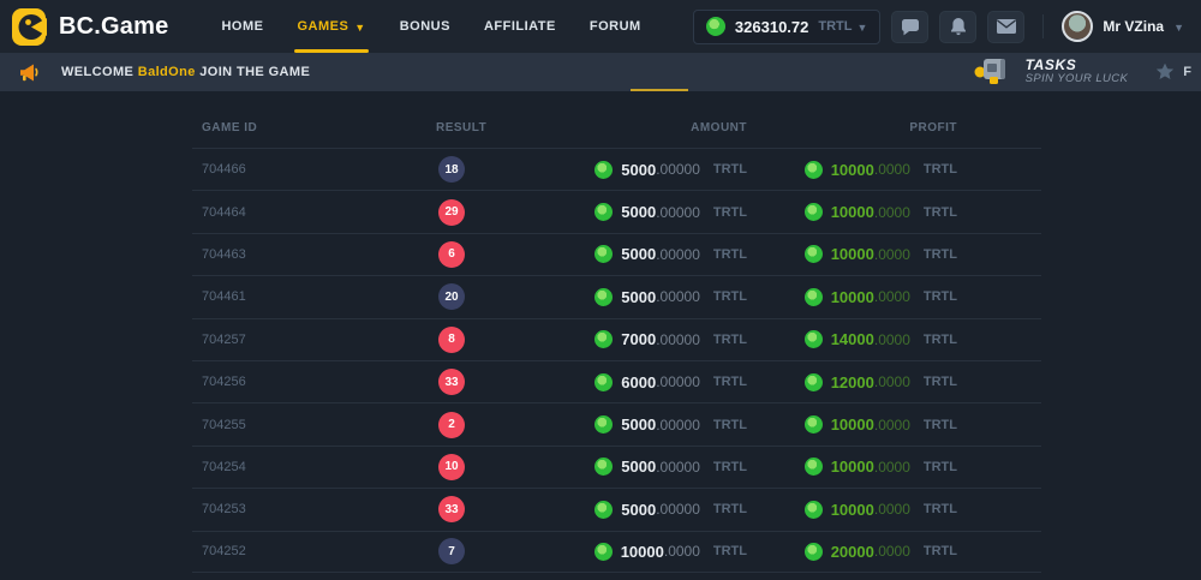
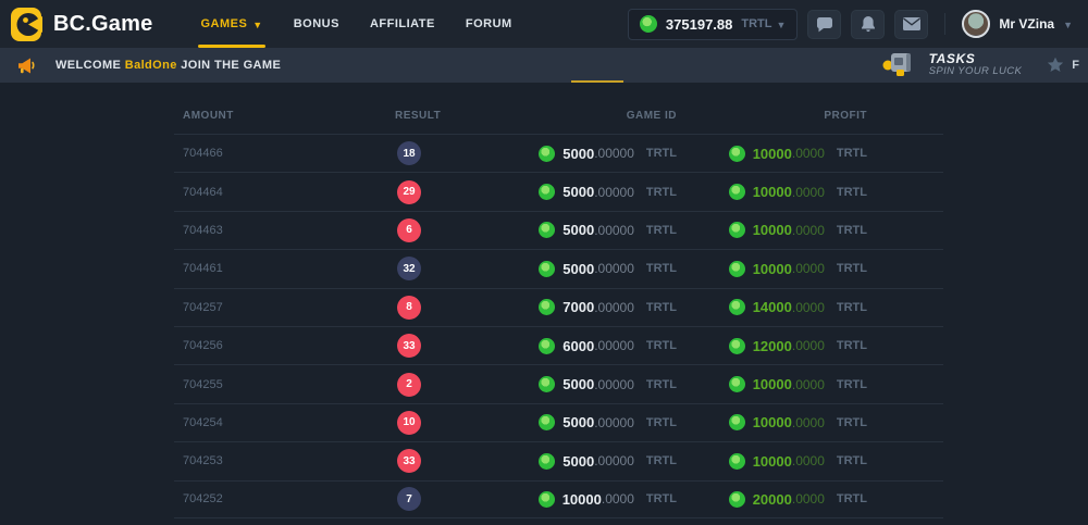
  BC.Game
- HOME
  GAMES
  ▼
  BONUS
  AFFILIATE
  FORUM
- 326310.72
+ 375197.88
  TRTL
  ▼
  Mr VZina
  ▼
  WELCOME BaldOne JOIN THE GAME
  TASKS
  SPIN YOUR LUCK
  F
- GAME ID
+ AMOUNT
  RESULT
- AMOUNT
+ GAME ID
  PROFIT
  704466
  18
  5000
  .00000
  TRTL
  10000
  .0000
  TRTL
  704464
  29
  5000
  .00000
  TRTL
  10000
  .0000
  TRTL
  704463
  6
  5000
  .00000
  TRTL
  10000
  .0000
  TRTL
  704461
- 20
+ 32
  5000
  .00000
  TRTL
  10000
  .0000
  TRTL
  704257
  8
  7000
  .00000
  TRTL
  14000
  .0000
  TRTL
  704256
  33
  6000
  .00000
  TRTL
  12000
  .0000
  TRTL
  704255
  2
  5000
  .00000
  TRTL
  10000
  .0000
  TRTL
  704254
  10
  5000
  .00000
  TRTL
  10000
  .0000
  TRTL
  704253
  33
  5000
  .00000
  TRTL
  10000
  .0000
  TRTL
  704252
  7
  10000
  .0000
  TRTL
  20000
  .0000
  TRTL
